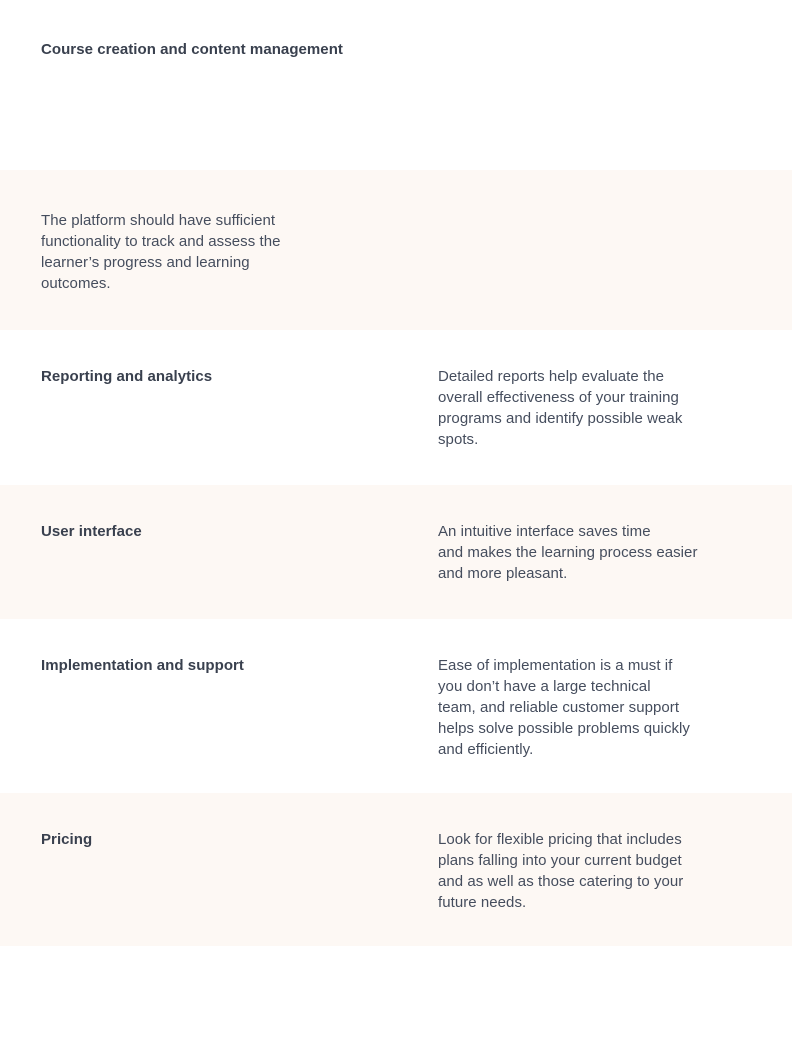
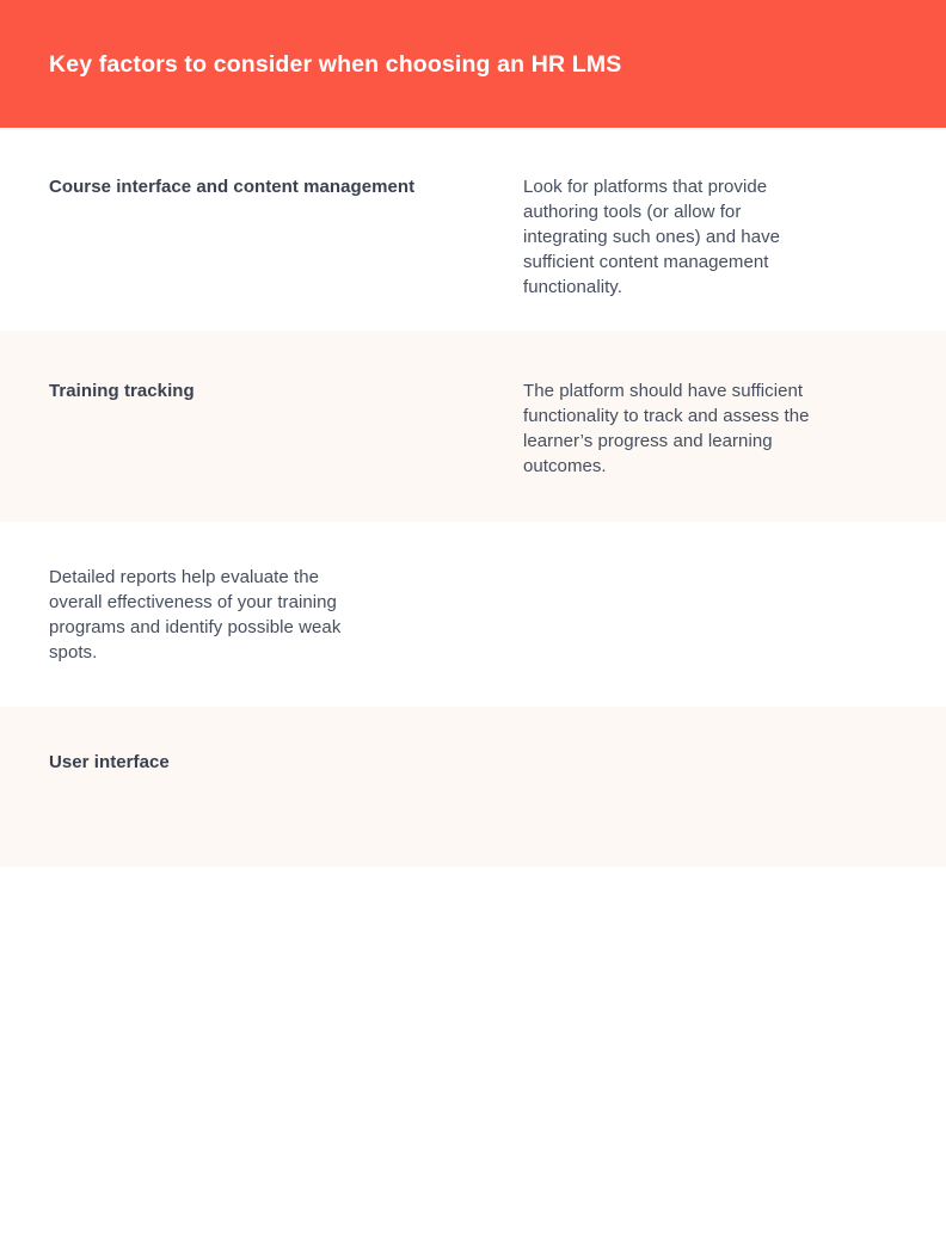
+ Key factors to consider when choosing an HR LMS
- Course creation and content management
+ Course interface and content management
+ Look for platforms that provide
+ authoring tools (or allow for
+ integrating such ones) and have
+ sufficient content management
+ functionality.
+ Training tracking
  The platform should have sufficient
  functionality to track and assess the
  learner’s progress and learning
  outcomes.
- Reporting and analytics
  Detailed reports help evaluate the
  overall effectiveness of your training
  programs and identify possible weak
  spots.
  User interface
- An intuitive interface saves time
- and makes the learning process easier
- and more pleasant.
- Implementation and support
- Ease of implementation is a must if
- you don’t have a large technical
- team, and reliable customer support
- helps solve possible problems quickly
- and efficiently.
- Pricing
- Look for flexible pricing that includes
- plans falling into your current budget
- and as well as those catering to your
- future needs.
